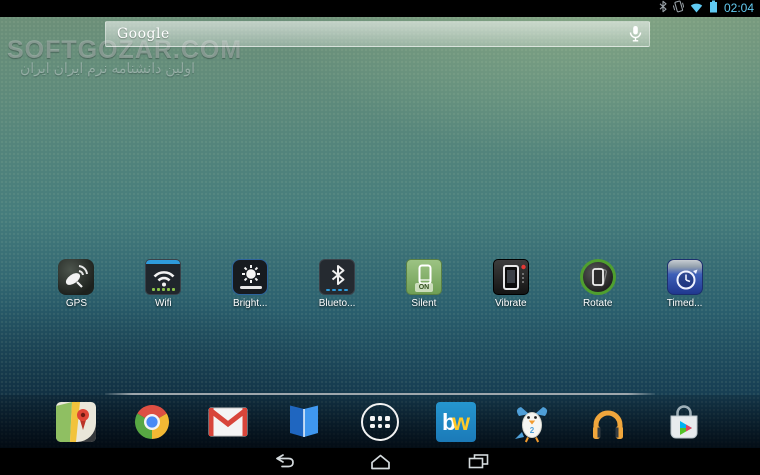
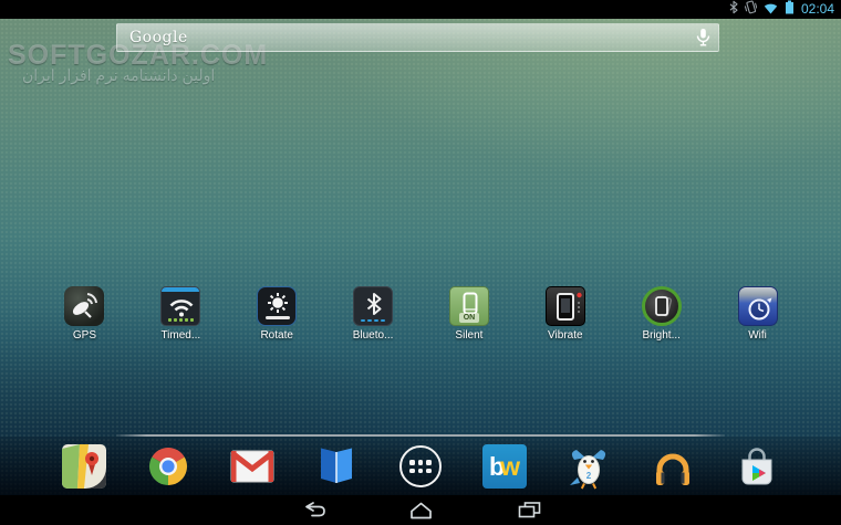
  02:04
  Google
  SOFTGOZAR.COM
- اولین دانشنامه نرم ایران ایران
+ اولین دانشنامه نرم افزار ایران
  GPS
- Wifi
+ Timed...
- Bright...
+ Rotate
  Blueto...
  Silent
  Vibrate
- Rotate
+ Bright...
- Timed...
+ Wifi
  b
  w
  2
